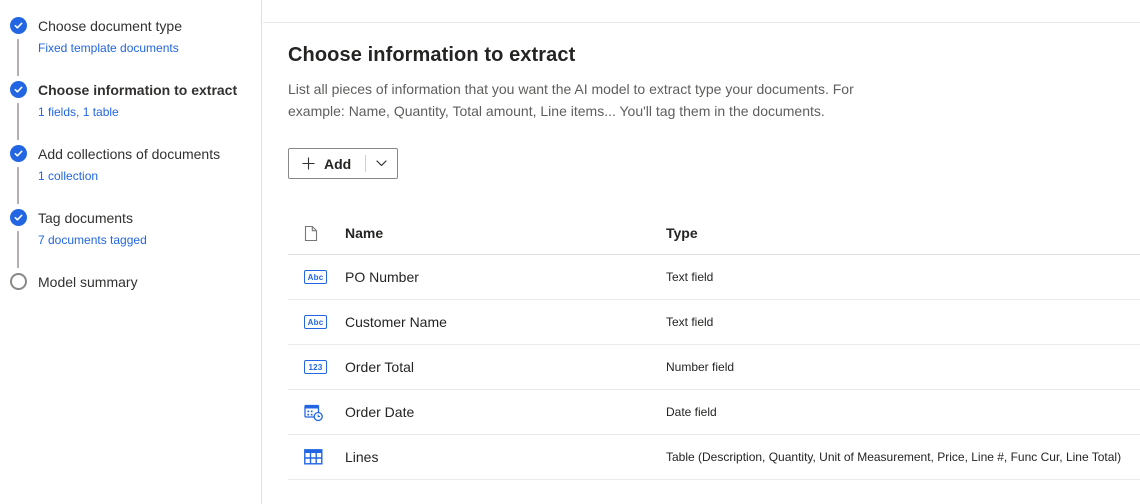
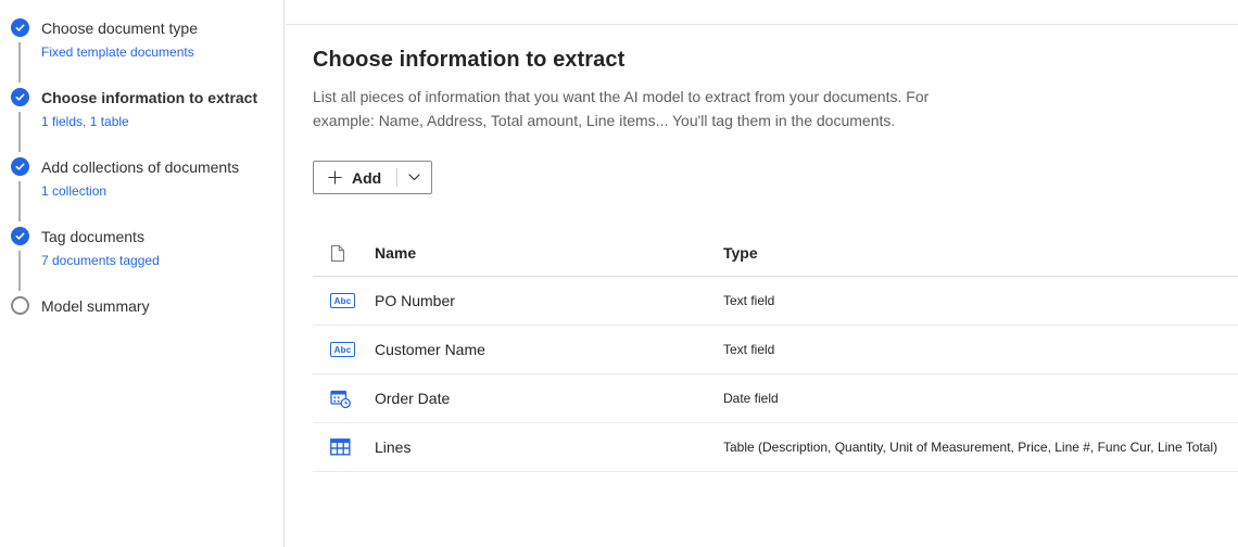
  Choose document type
  Fixed template documents
  Choose information to extract
  1 fields, 1 table
  Add collections of documents
  1 collection
  Tag documents
  7 documents tagged
  Model summary
  Choose information to extract
- List all pieces of information that you want the AI model to extract type your documents. For
+ List all pieces of information that you want the AI model to extract from your documents. For
- example: Name, Quantity, Total amount, Line items... You'll tag them in the documents.
+ example: Name, Address, Total amount, Line items... You'll tag them in the documents.
  Add
  Name
  Type
  Abc
  PO Number
  Text field
  Abc
  Customer Name
  Text field
- 123
- Order Total
- Number field
  Order Date
  Date field
  Lines
  Table (Description, Quantity, Unit of Measurement, Price, Line #, Func Cur, Line Total)
